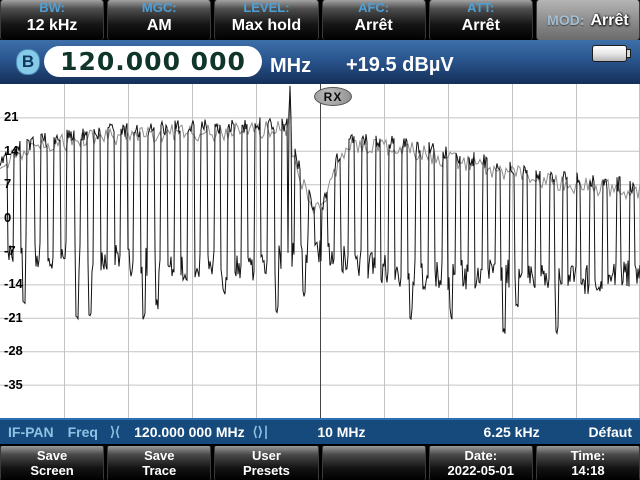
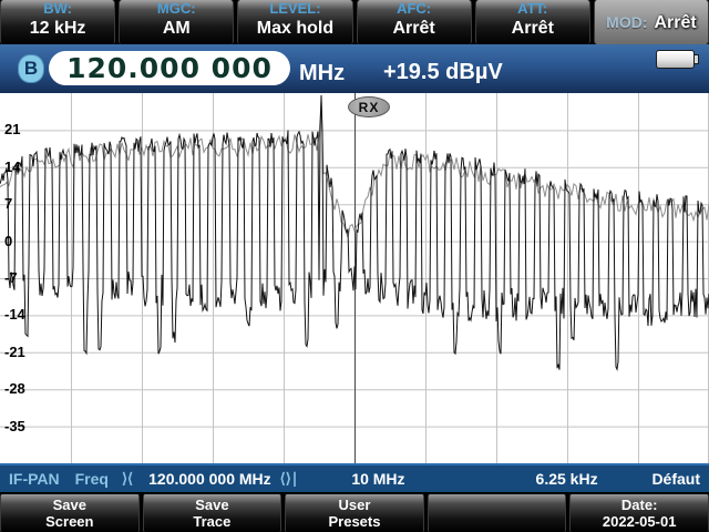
  BW:
  12 kHz
  MGC:
  AM
  LEVEL:
  Max hold
  AFC:
  Arrêt
  ATT:
  Arrêt
  MOD:
  Arrêt
  B
  120.000 000
  MHz
  +19.5 dBµV
  RX
  21
  14
  7
  0
  -7
  -14
  -21
  -28
  -35
  IF-PAN
  Freq
  ⟩⟨
  120.000 000 MHz
  ⟨⟩∣
  10 MHz
  6.25 kHz
  Défaut
  Save
  Screen
  Save
  Trace
  User
  Presets
  Date:
  2022-05-01
- Time:
- 14:18
